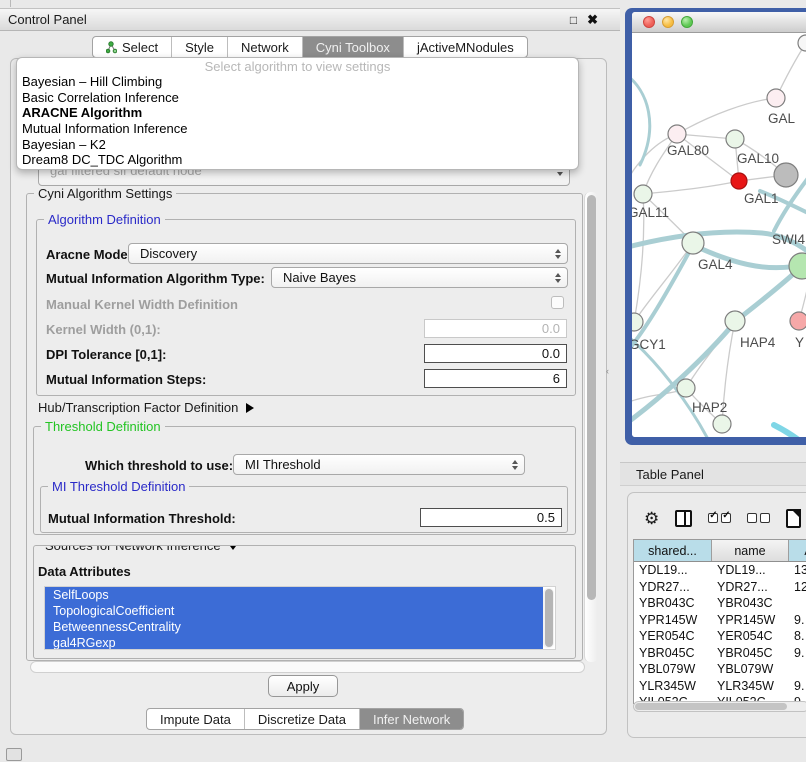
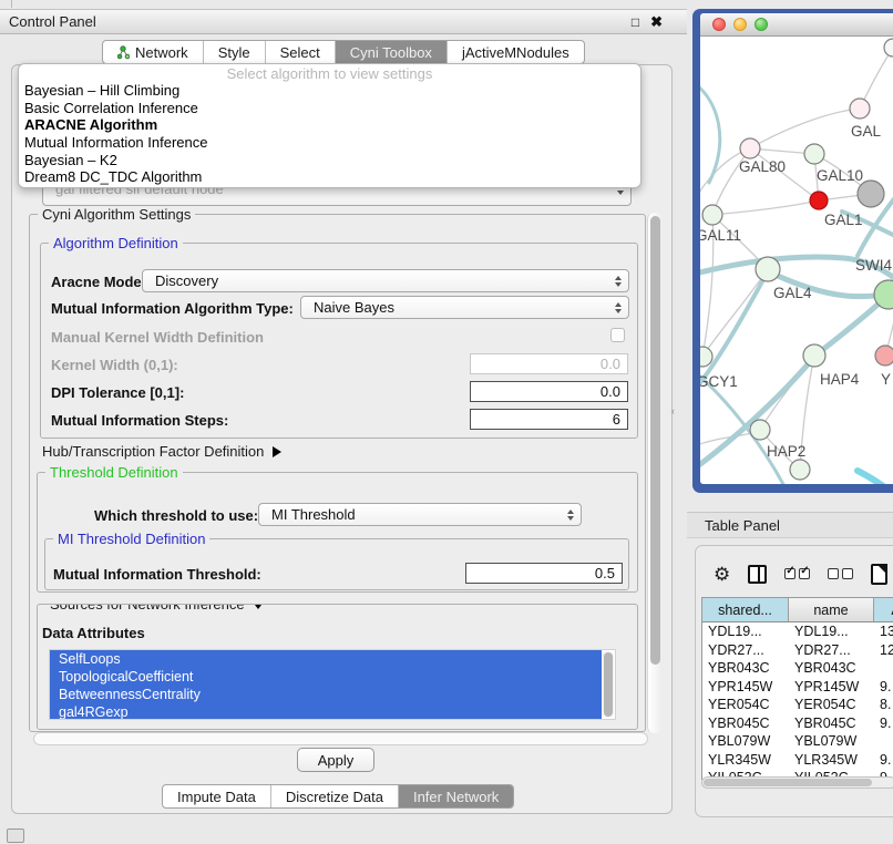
  Control Panel
  □
  ✖
- Select
+ Network
  Style
- Network
+ Select
  Cyni Toolbox
  jActiveMNodules
  gal filtered sif default node
  Select algorithm to view settings
  Bayesian – Hill Climbing
  Basic Correlation Inference
  ARACNE Algorithm
  Mutual Information Inference
  Bayesian – K2
  Dream8 DC_TDC Algorithm
  Cyni Algorithm Settings
  Algorithm Definition
  Aracne Mode
  Discovery
  Mutual Information Algorithm Type:
  Naive Bayes
  Manual Kernel Width Definition
  Kernel Width (0,1):
  0.0
  DPI Tolerance [0,1]:
  0.0
  Mutual Information Steps:
  6
  Hub/Transcription Factor Definition
  Threshold Definition
  Which threshold to use:
  MI Threshold
  MI Threshold Definition
  Mutual Information Threshold:
  0.5
  Sources for Network Inference
  Data Attributes
  SelfLoops
  TopologicalCoefficient
  BetweennessCentrality
  gal4RGexp
  Apply
  Impute Data
  Discretize Data
  Infer Network
  ‹
  GAL
  GAL80
  GAL10
  GAL1
  GAL11
  GAL4
  SWI4
  GCY1
  HAP4
  Y
  HAP2
  Table Panel
  ⚙
  shared...
  name
  YDL19...
  YDL19...
  13
  YDR27...
  YDR27...
  12
  YBR043C
  YBR043C
  YPR145W
  YPR145W
  9.
  YER054C
  YER054C
  8.
  YBR045C
  YBR045C
  9.
  YBL079W
  YBL079W
  YLR345W
  YLR345W
  9.
